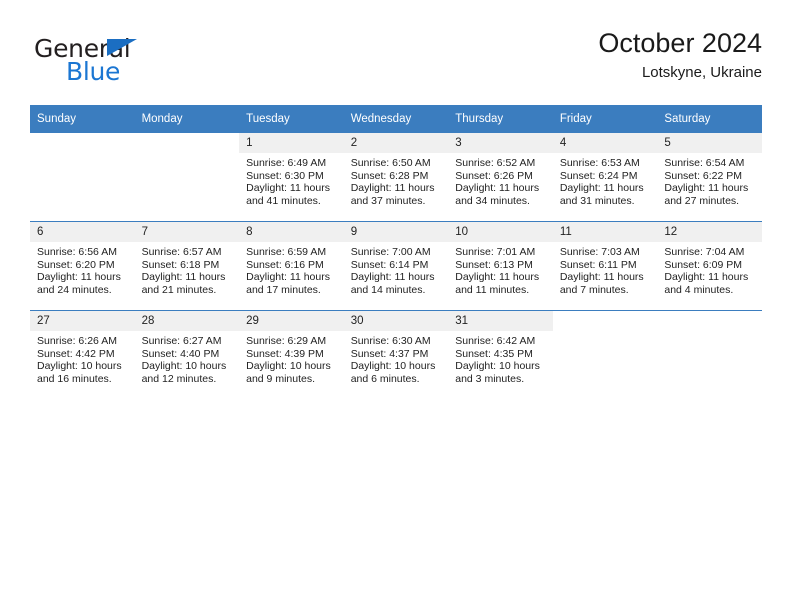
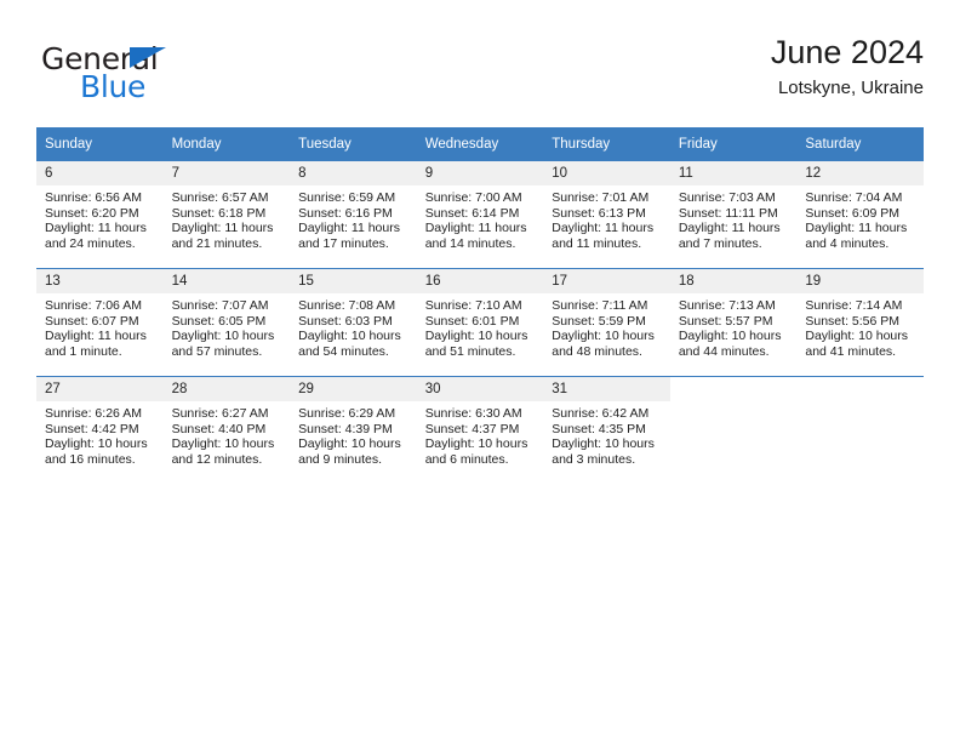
  General
  Blue
- October 2024
+ June 2024
  Lotskyne, Ukraine
  Sunday	Monday	Tuesday	Wednesday	Thursday	Friday	Saturday
- 		1 Sunrise: 6:49 AM Sunset: 6:30 PM Daylight: 11 hours and 41 minutes.	2 Sunrise: 6:50 AM Sunset: 6:28 PM Daylight: 11 hours and 37 minutes.	3 Sunrise: 6:52 AM Sunset: 6:26 PM Daylight: 11 hours and 34 minutes.	4 Sunrise: 6:53 AM Sunset: 6:24 PM Daylight: 11 hours and 31 minutes.	5 Sunrise: 6:54 AM Sunset: 6:22 PM Daylight: 11 hours and 27 minutes.
- 6 Sunrise: 6:56 AM Sunset: 6:20 PM Daylight: 11 hours and 24 minutes.	7 Sunrise: 6:57 AM Sunset: 6:18 PM Daylight: 11 hours and 21 minutes.	8 Sunrise: 6:59 AM Sunset: 6:16 PM Daylight: 11 hours and 17 minutes.	9 Sunrise: 7:00 AM Sunset: 6:14 PM Daylight: 11 hours and 14 minutes.	10 Sunrise: 7:01 AM Sunset: 6:13 PM Daylight: 11 hours and 11 minutes.	11 Sunrise: 7:03 AM Sunset: 6:11 PM Daylight: 11 hours and 7 minutes.	12 Sunrise: 7:04 AM Sunset: 6:09 PM Daylight: 11 hours and 4 minutes.
+ 6 Sunrise: 6:56 AM Sunset: 6:20 PM Daylight: 11 hours and 24 minutes.	7 Sunrise: 6:57 AM Sunset: 6:18 PM Daylight: 11 hours and 21 minutes.	8 Sunrise: 6:59 AM Sunset: 6:16 PM Daylight: 11 hours and 17 minutes.	9 Sunrise: 7:00 AM Sunset: 6:14 PM Daylight: 11 hours and 14 minutes.	10 Sunrise: 7:01 AM Sunset: 6:13 PM Daylight: 11 hours and 11 minutes.	11 Sunrise: 7:03 AM Sunset: 11:11 PM Daylight: 11 hours and 7 minutes.	12 Sunrise: 7:04 AM Sunset: 6:09 PM Daylight: 11 hours and 4 minutes.
+ 13 Sunrise: 7:06 AM Sunset: 6:07 PM Daylight: 11 hours and 1 minute.	14 Sunrise: 7:07 AM Sunset: 6:05 PM Daylight: 10 hours and 57 minutes.	15 Sunrise: 7:08 AM Sunset: 6:03 PM Daylight: 10 hours and 54 minutes.	16 Sunrise: 7:10 AM Sunset: 6:01 PM Daylight: 10 hours and 51 minutes.	17 Sunrise: 7:11 AM Sunset: 5:59 PM Daylight: 10 hours and 48 minutes.	18 Sunrise: 7:13 AM Sunset: 5:57 PM Daylight: 10 hours and 44 minutes.	19 Sunrise: 7:14 AM Sunset: 5:56 PM Daylight: 10 hours and 41 minutes.
  27 Sunrise: 6:26 AM Sunset: 4:42 PM Daylight: 10 hours and 16 minutes.	28 Sunrise: 6:27 AM Sunset: 4:40 PM Daylight: 10 hours and 12 minutes.	29 Sunrise: 6:29 AM Sunset: 4:39 PM Daylight: 10 hours and 9 minutes.	30 Sunrise: 6:30 AM Sunset: 4:37 PM Daylight: 10 hours and 6 minutes.	31 Sunrise: 6:42 AM Sunset: 4:35 PM Daylight: 10 hours and 3 minutes.
